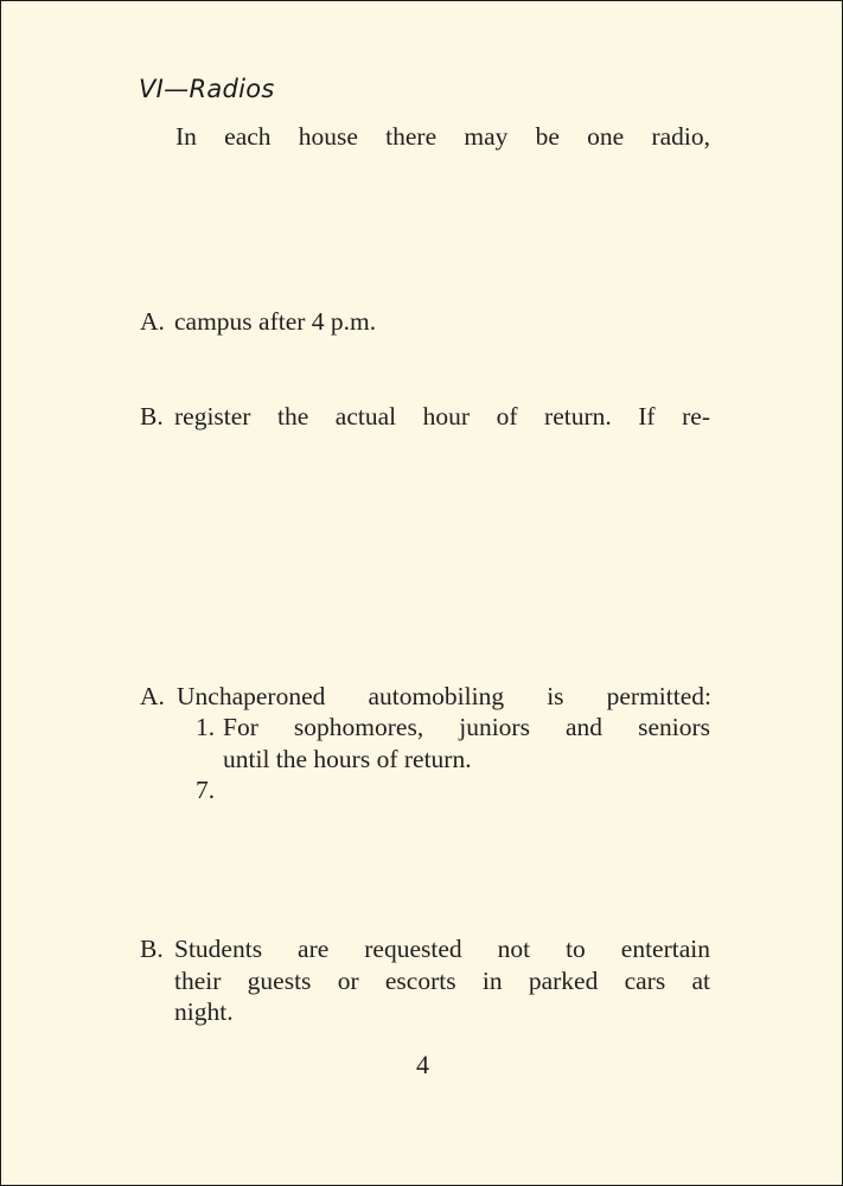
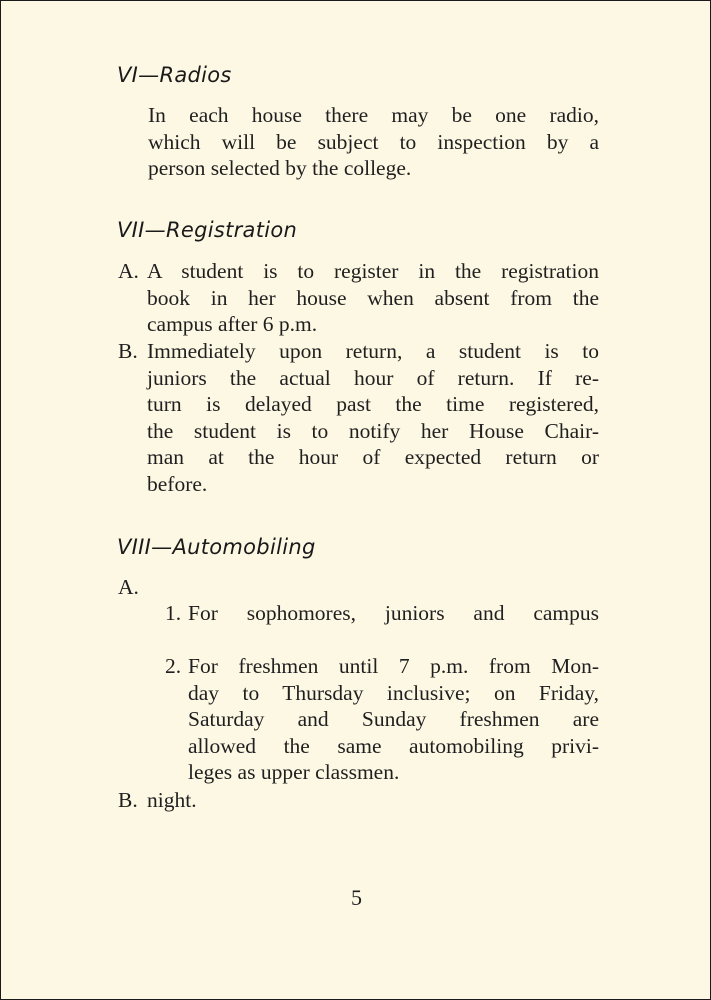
  VI—Radios
  In each house there may be one radio,
+ which will be subject to inspection by a
+ person selected by the college.
+ VII—Registration
  A.
+ A student is to register in the registration
+ book in her house when absent from the
- campus after 4 p.m.
+ campus after 6 p.m.
  B.
+ Immediately upon return, a student is to
- register the actual hour of return. If re-
+ juniors the actual hour of return. If re-
+ turn is delayed past the time registered,
+ the student is to notify her House Chair-
+ man at the hour of expected return or
+ before.
+ VIII—Automobiling
  A.
- Unchaperoned automobiling is permitted:
  1.
- For sophomores, juniors and seniors
+ For sophomores, juniors and campus
- until the hours of return.
- 7.
+ 2.
+ For freshmen until 7 p.m. from Mon-
+ day to Thursday inclusive; on Friday,
+ Saturday and Sunday freshmen are
+ allowed the same automobiling privi-
+ leges as upper classmen.
  B.
- Students are requested not to entertain
- their guests or escorts in parked cars at
  night.
- 4
+ 5
